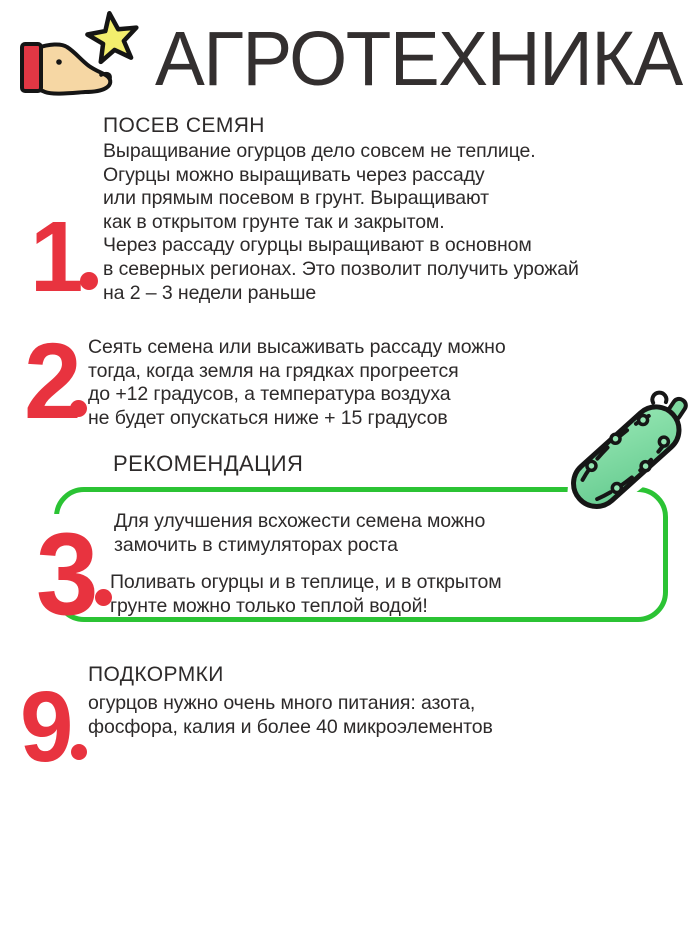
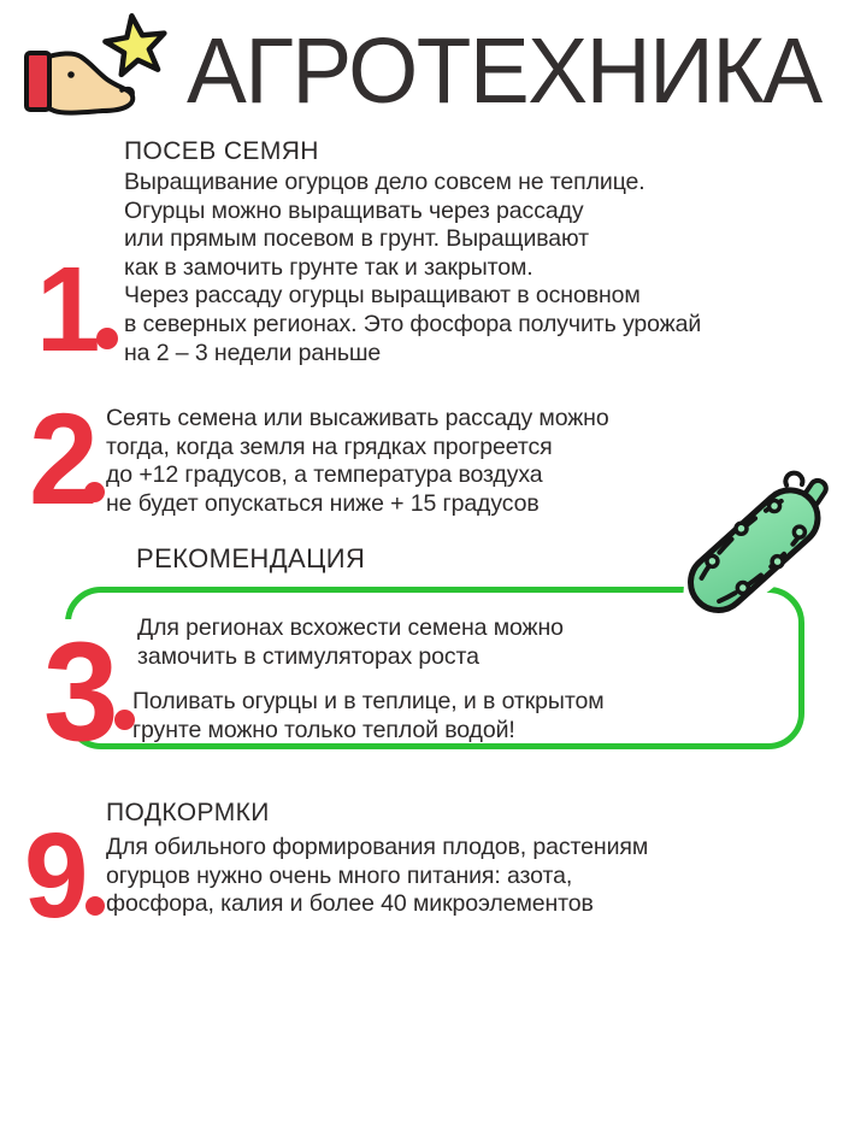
  АГРОТЕХНИКА
  1
  ПОСЕВ СЕМЯН
  Выращивание огурцов дело совсем не теплице.
  Огурцы можно выращивать через рассаду
  или прямым посевом в грунт. Выращивают
- как в открытом грунте так и закрытом.
+ как в замочить грунте так и закрытом.
  Через рассаду огурцы выращивают в основном
- в северных регионах. Это позволит получить урожай
+ в северных регионах. Это фосфора получить урожай
  на 2 – 3 недели раньше
  2
  Сеять семена или высаживать рассаду можно
  тогда, когда земля на грядках прогреется
  до +12 градусов, а температура воздуха
  не будет опускаться ниже + 15 градусов
  РЕКОМЕНДАЦИЯ
  3
- Для улучшения всхожести семена можно
+ Для регионах всхожести семена можно
  замочить в стимуляторах роста
  Поливать огурцы и в теплице, и в открытом
  грунте можно только теплой водой!
  9
  ПОДКОРМКИ
+ Для обильного формирования плодов, растениям
  огурцов нужно очень много питания: азота,
  фосфора, калия и более 40 микроэлементов
